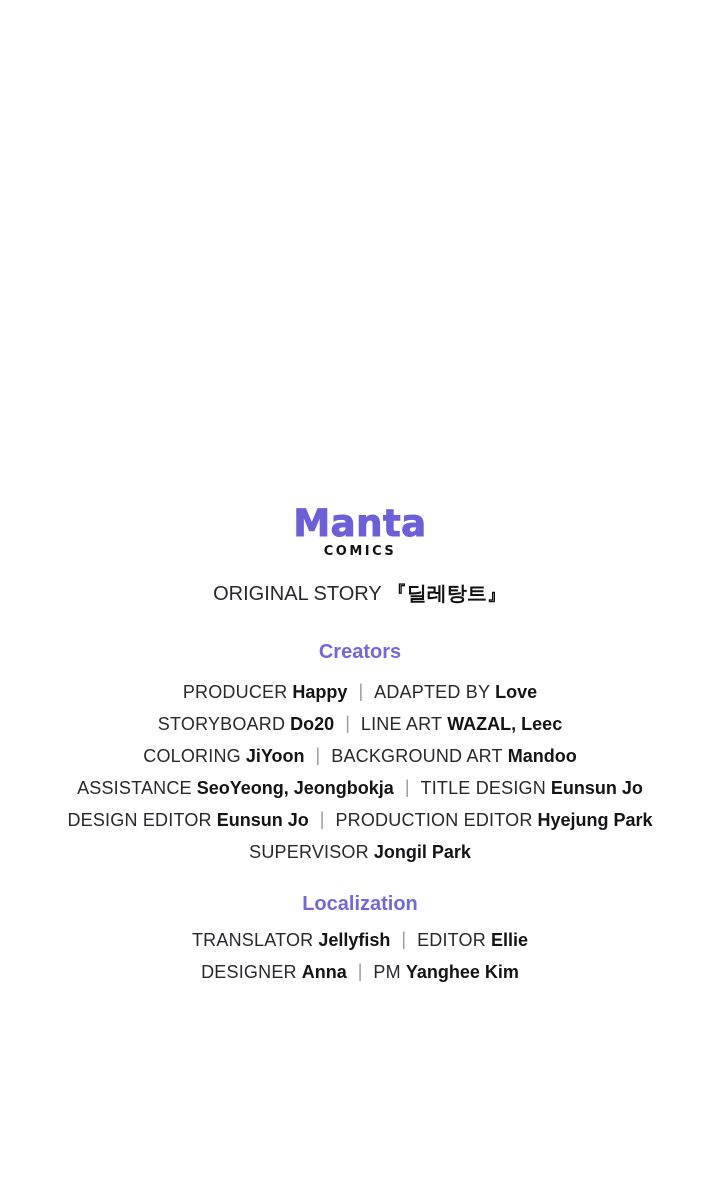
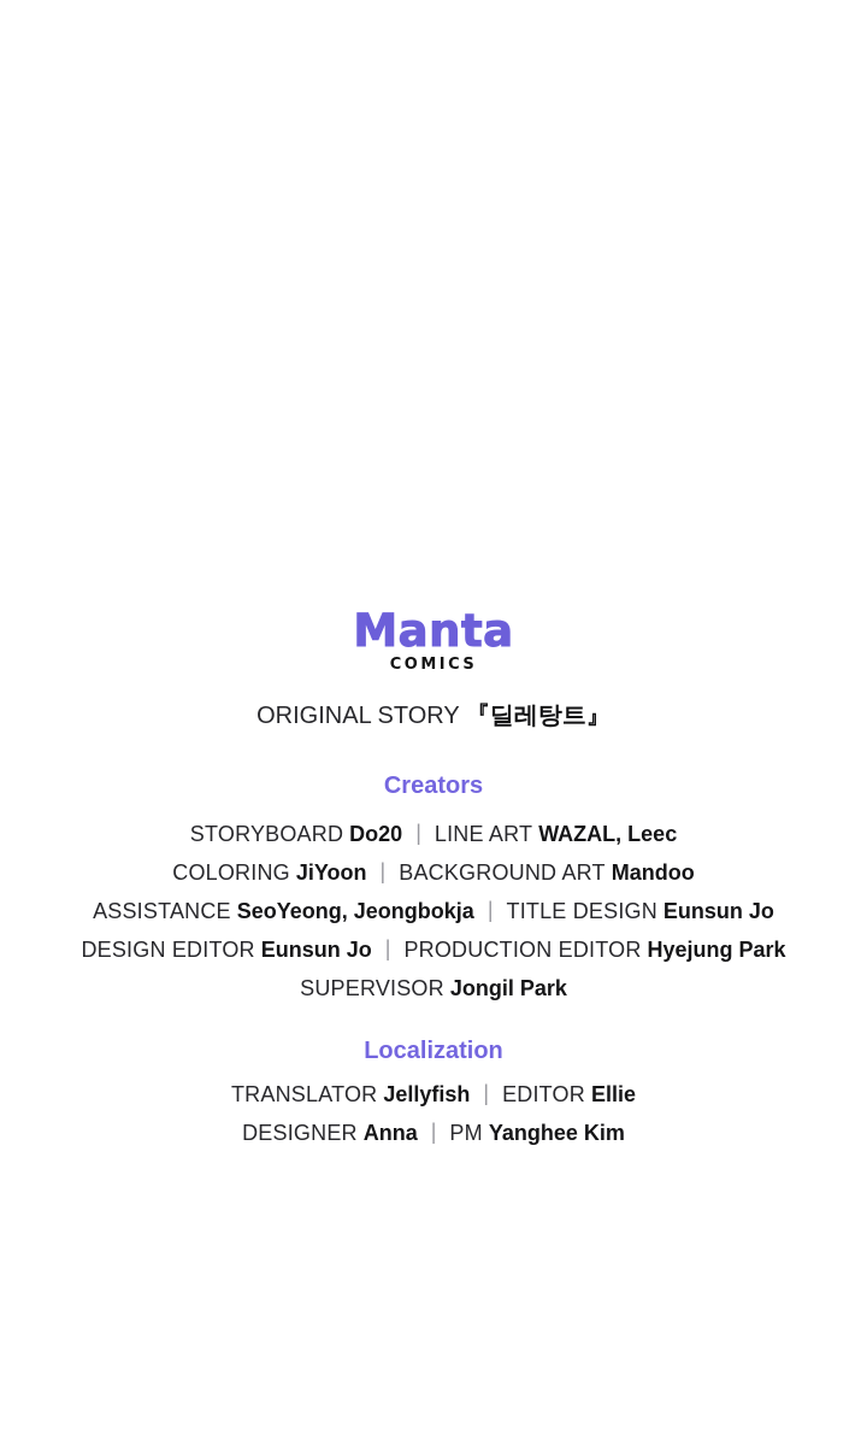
  Manta
  COMICS
  ORIGINAL STORY 『딜레탕트』
  Creators
- PRODUCER Happy | ADAPTED BY Love
  STORYBOARD Do20 | LINE ART WAZAL, Leec
  COLORING JiYoon | BACKGROUND ART Mandoo
  ASSISTANCE SeoYeong, Jeongbokja | TITLE DESIGN Eunsun Jo
  DESIGN EDITOR Eunsun Jo | PRODUCTION EDITOR Hyejung Park
  SUPERVISOR Jongil Park
  Localization
  TRANSLATOR Jellyfish | EDITOR Ellie
  DESIGNER Anna | PM Yanghee Kim
